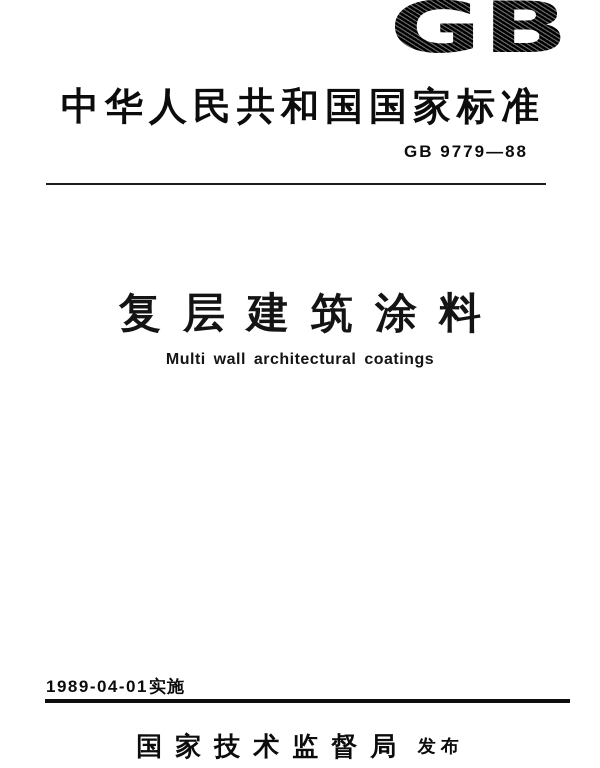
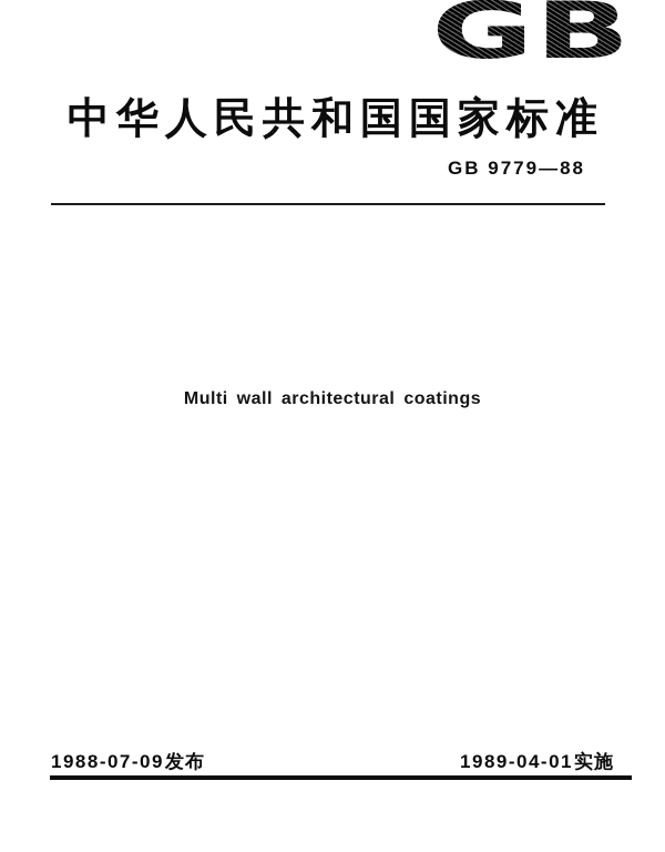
  GB
  中华人民共和国国家标准
  GB 9779—88
- 复层建筑涂料
  Multi wall architectural coatings
+ 1988-07-09发布
  1989-04-01实施
- 国家技术监督局 发布
